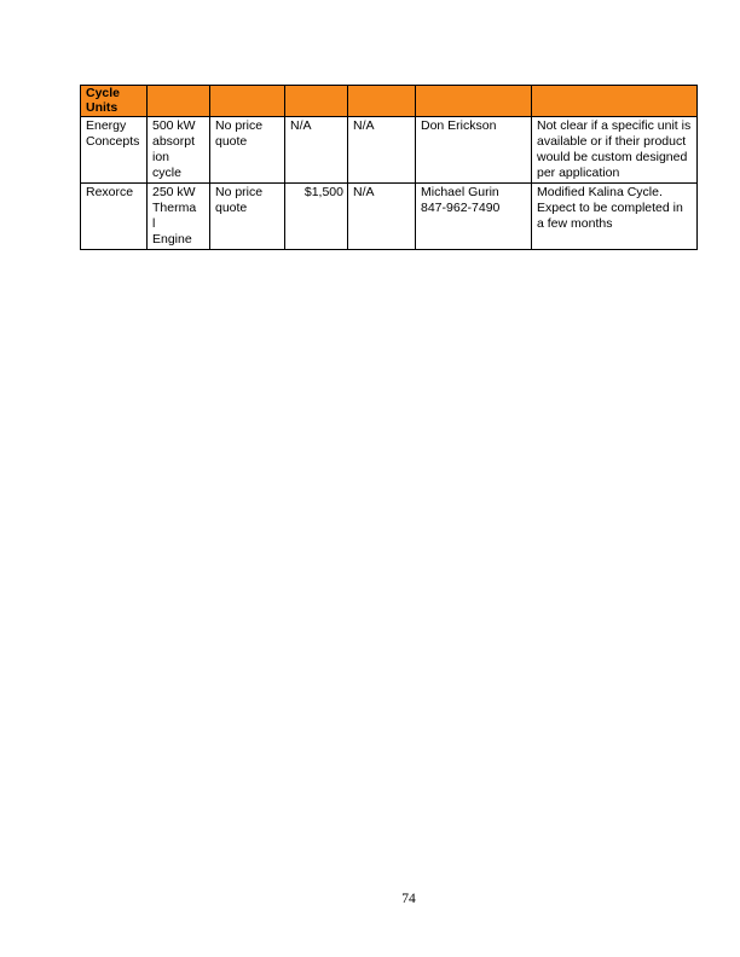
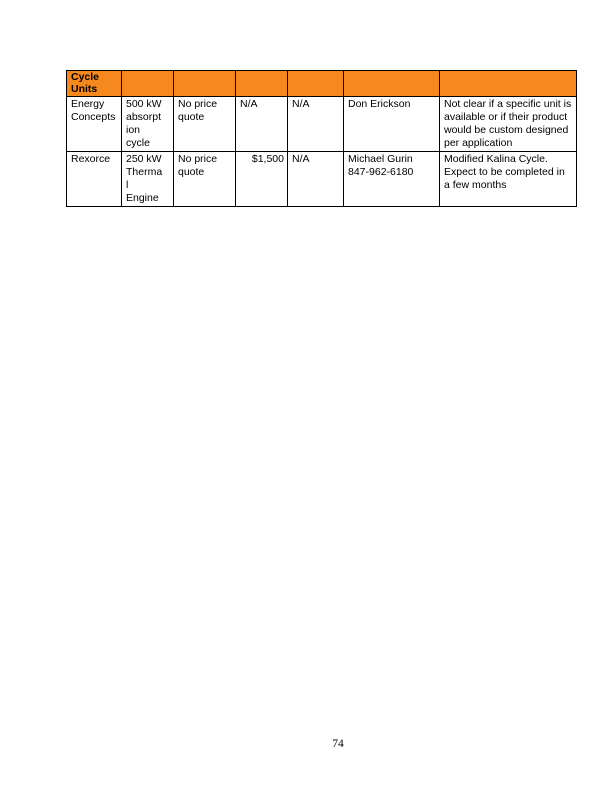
  Cycle Units
  Energy Concepts	500 kW absorpt ion cycle	No price quote	N/A	N/A	Don Erickson	Not clear if a specific unit is available or if their product would be custom designed per application
- Rexorce	250 kW Therma l Engine	No price quote	$1,500	N/A	Michael Gurin 847-962-7490	Modified Kalina Cycle. Expect to be completed in a few months
+ Rexorce	250 kW Therma l Engine	No price quote	$1,500	N/A	Michael Gurin 847-962-6180	Modified Kalina Cycle. Expect to be completed in a few months
  74
